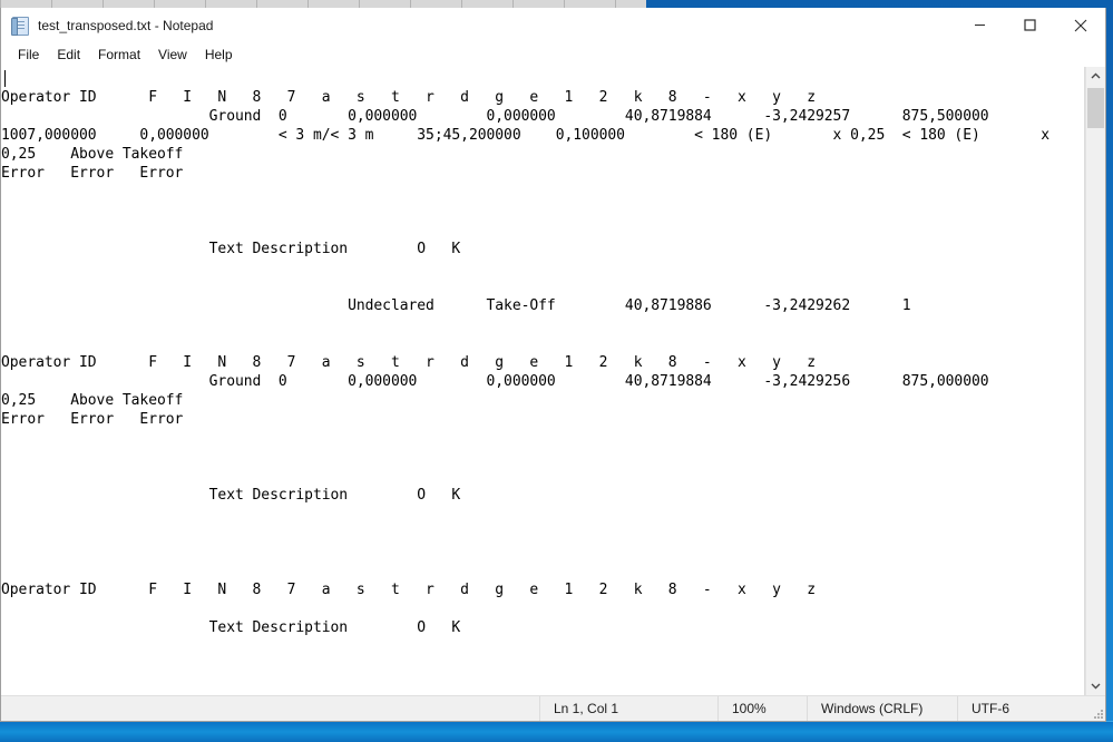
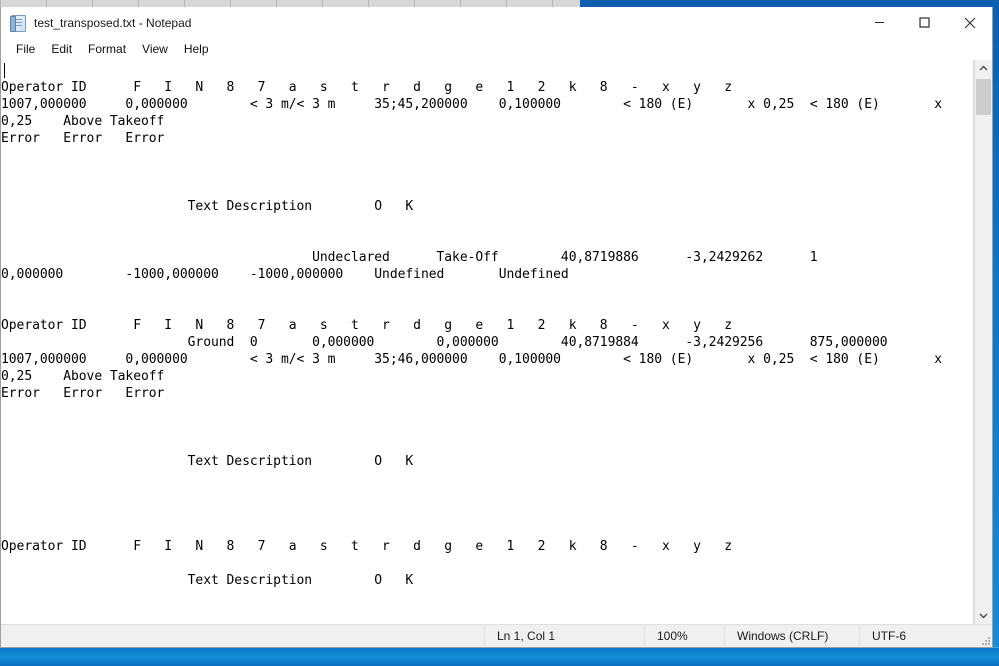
  test_transposed.txt - Notepad
  File
  Edit
  Format
  View
  Help
  Operator ID F I N 8 7 a s t r d g e 1 2 k 8 - x y z
- Ground 0 0,000000 0,000000 40,8719884 -3,2429257 875,500000
  1007,000000 0,000000 < 3 m/< 3 m 35;45,200000 0,100000 < 180 (E) x 0,25 < 180 (E) x
  0,25 Above Takeoff
  Error Error Error
  Text Description O K
  Undeclared Take-Off 40,8719886 -3,2429262 1
+ 0,000000 -1000,000000 -1000,000000 Undefined Undefined
  Operator ID F I N 8 7 a s t r d g e 1 2 k 8 - x y z
  Ground 0 0,000000 0,000000 40,8719884 -3,2429256 875,000000
+ 1007,000000 0,000000 < 3 m/< 3 m 35;46,000000 0,100000 < 180 (E) x 0,25 < 180 (E) x
  0,25 Above Takeoff
  Error Error Error
  Text Description O K
  Operator ID F I N 8 7 a s t r d g e 1 2 k 8 - x y z
  Text Description O K
  Ln 1, Col 1
  100%
  Windows (CRLF)
  UTF-6
